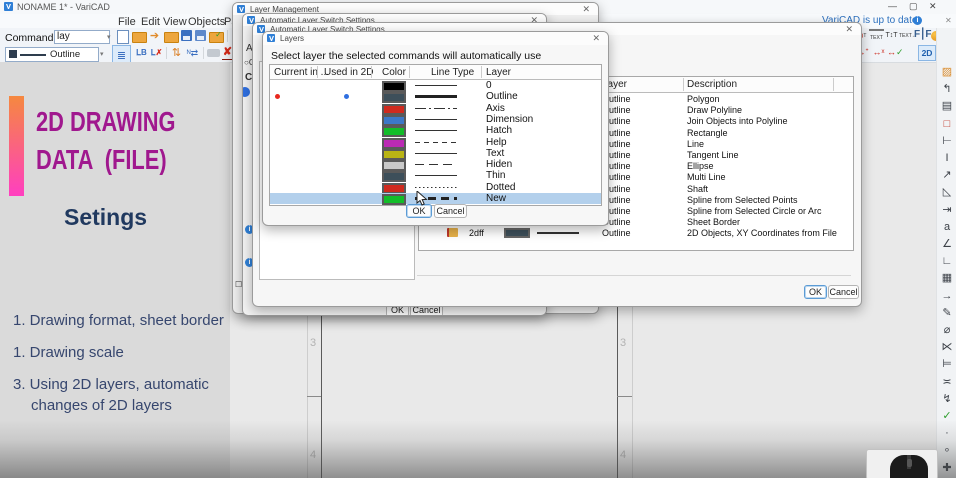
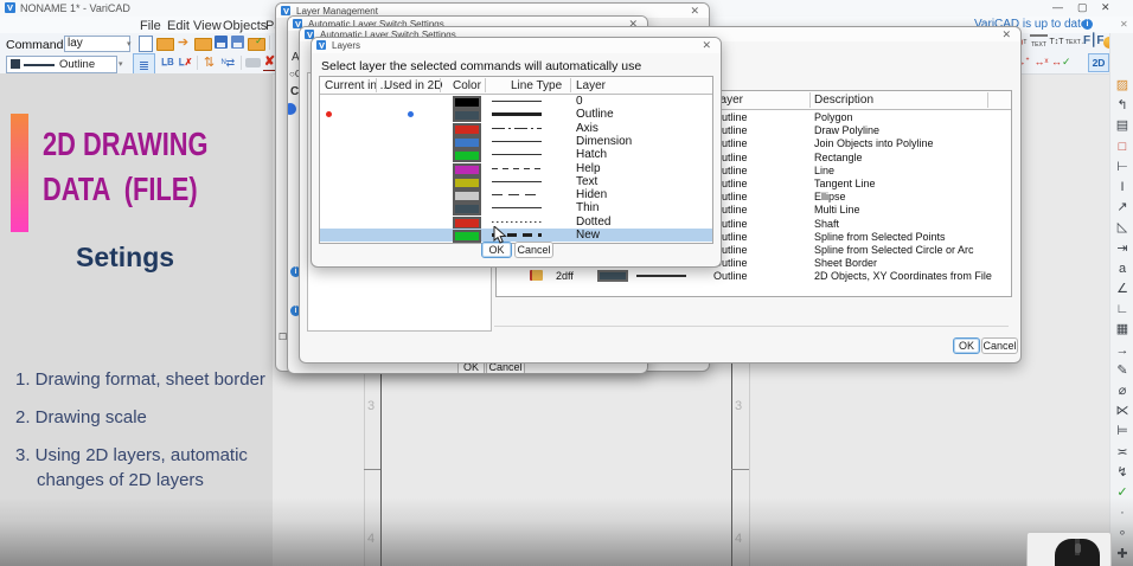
  NONAME 1* - VariCAD
  —
  ▢
  ✕
  File
  Edit
  View
  Objects
  VariCAD is up to dat
  ✕
  Command
  lay
  ➔
  ✓
  Outline
  ≣
  L̲B
  L̲✗
  ⇅
  ᴺ⇄
  ✘
  F⎮F
  ↔ˣ
  ↔✓
  2D
  ▨
  ↰
  ▤
  □
  ⊢
  Ι
  ↗
  ◺
  ⇥
  a
  ∠
  ∟
  ▦
  →
  ✎
  ⌀
  ⋉
  ⊨
  ≍
  ↯
  ✓
  3
  3
  2D DRAWING
  DATA (FILE)
  Setings
  1. Drawing format, sheet border
- 1. Drawing scale
+ 2. Drawing scale
  3. Using 2D layers, automatic changes of 2D layers
  Layer Management
  ✕
  Automatic Layer Switch Settings
  ✕
  A
  C
  OK
  Cancel
  Automatic Layer Switch Settings
  ✕
  ayer
  Description
  utline
  Polygon
  utline
  Draw Polyline
  utline
  Join Objects into Polyline
  utline
  Rectangle
  utline
  Line
  utline
  Tangent Line
  utline
  Ellipse
  utline
  Multi Line
  utline
  Shaft
  utline
  Spline from Selected Points
  utline
  Spline from Selected Circle or Arc
  utline
  Sheet Border
  2dff
  Outline
  2D Objects, XY Coordinates from File
  OK
  Cancel
  Layers
  ✕
  Select layer the selected commands will automatically use
  Current in ...
  Used in 2D
  Color
  Line Type
  Layer
  0
  Outline
  Axis
  Dimension
  Hatch
  Help
  Text
  Hiden
  Thin
  Dotted
  New
  OK
  Cancel
